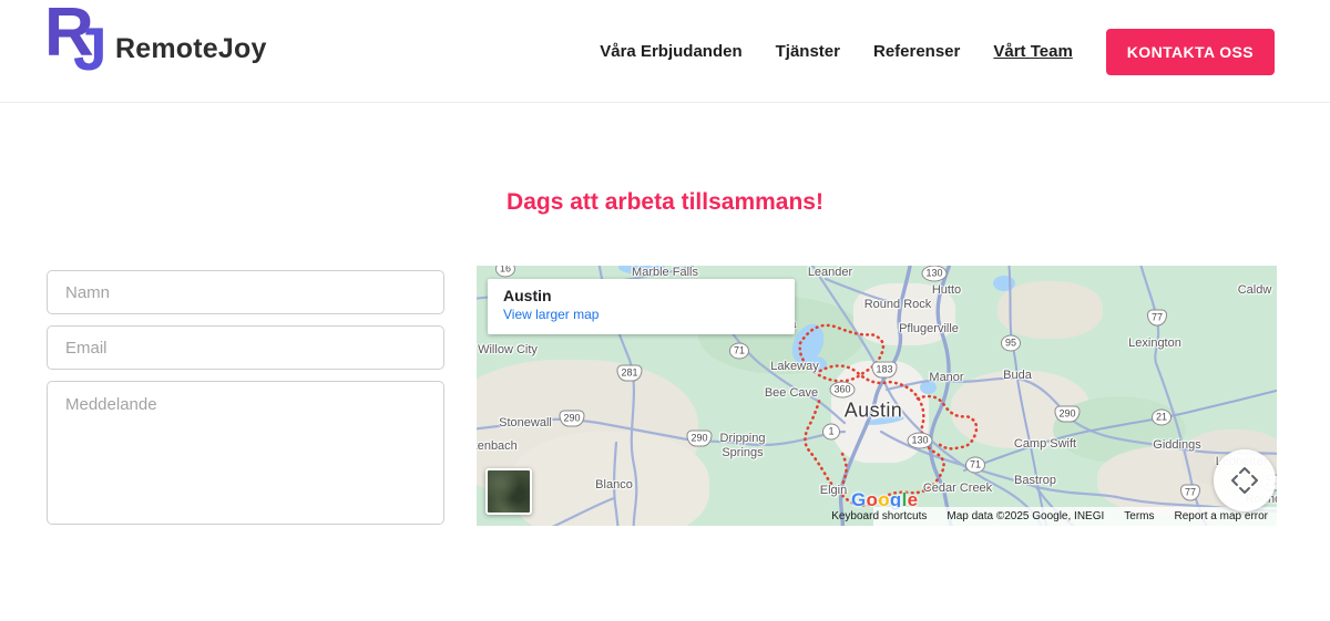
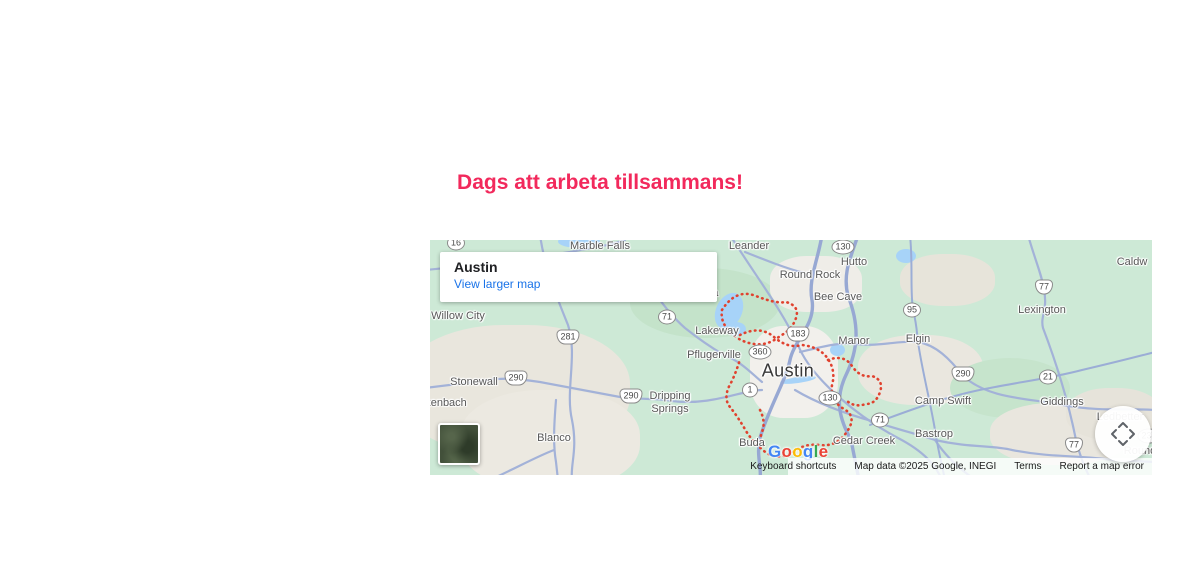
- R
- J
- RemoteJoy
- Våra Erbjudanden
- Tjänster
- Referenser
- Vårt Team
- KONTAKTA OSS
  Dags att arbeta tillsammans!
- Namn
- Email
- Meddelande
  Marble Falls
  Leander
  Hutto
  Round Rock
- Pflugerville
+ Bee Cave
  Willow City
  Lakeway
- Bee Cave
+ Pflugerville
  Manor
- Buda
+ Elgin
  Lexington
  Caldw
  Stonewall
  Dripping Springs
  enbach
  Blanco
- Elgin
+ Buda
  Cedar Creek
  Bastrop
  Camp Swift
  Giddings
  Austin
  16
  130
  95
  77
  71
  281
  360
  183
  290
  290
  290
  1
  130
  71
  21
  77
  Austin
  View larger map
  Google
  Keyboard shortcuts
  Map data ©2025 Google, INEGI
  Terms
  Report a map error
